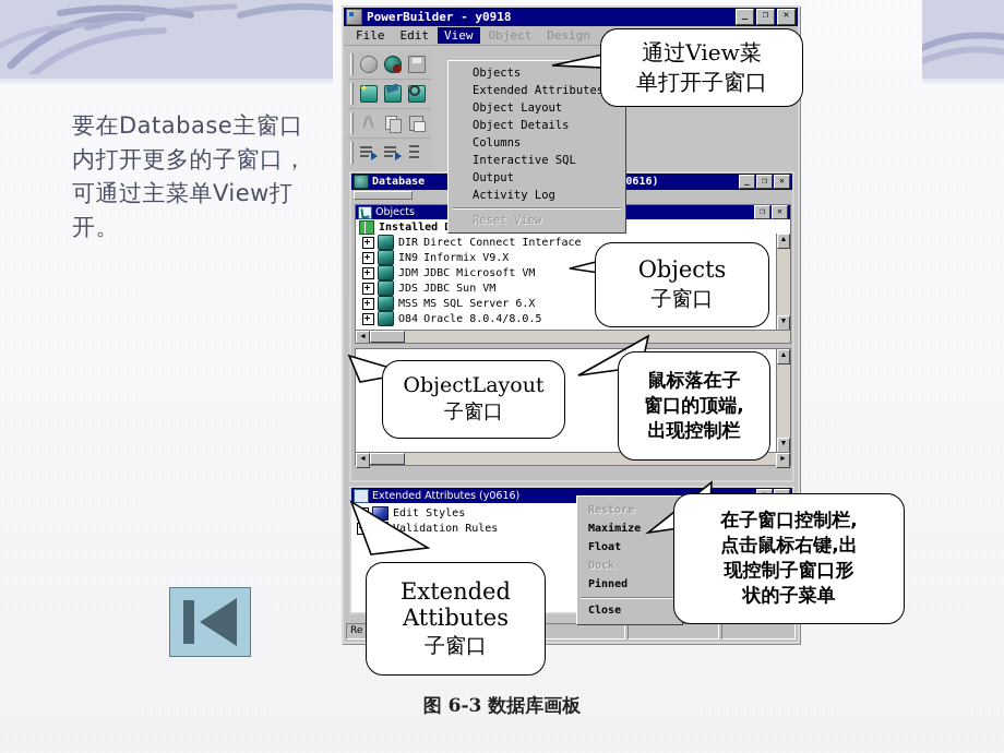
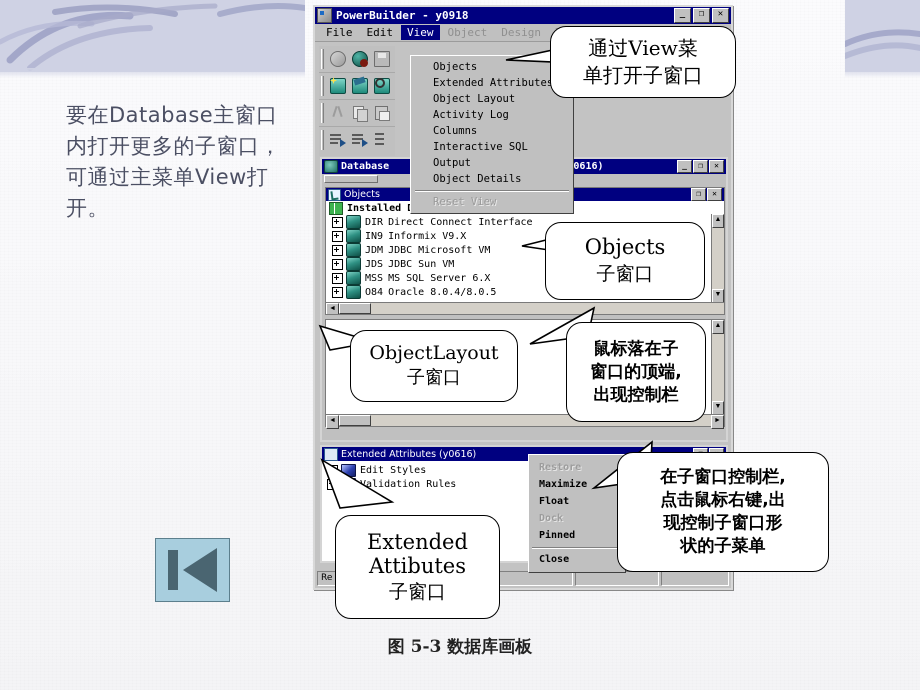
  要在Database主窗口内打开更多的子窗口，可通过主菜单View打开。
  PowerBuilder - y0918
  _
  ❐
  ✕
  File
  Edit
  View
  Object
  Design
  Database
  _
  ❐
  ✕
  Objects
  ❐
  ✕
  DIR
  Direct Connect Interface
  IN9
  Informix V9.X
  JDM
  JDBC Microsoft VM
  JDS
  JDBC Sun VM
  MSS
  MS SQL Server 6.X
  O84
  Oracle 8.0.4/8.0.5
  Extended Attributes (y0616)
  Edit Styles
  alidation Rules
  Restore
  Maximize
  Float
  Dock
  Pinned
  Close
  Re
  Objects
  Extended Attribute
  Object Layout
- Object Details
+ Activity Log
  Columns
  Interactive SQL
  Output
- Activity Log
+ Object Details
  Reset View
  通过View菜
  单打开子窗口
  Objects
  子窗口
  ObjectLayout
  子窗口
  鼠标落在子
  窗口的顶端,
  出现控制栏
  Extended
  Attibutes
  子窗口
  在子窗口控制栏,
  点击鼠标右键,出
  现控制子窗口形
  状的子菜单
- 图 6-3 数据库画板
+ 图 5-3 数据库画板
